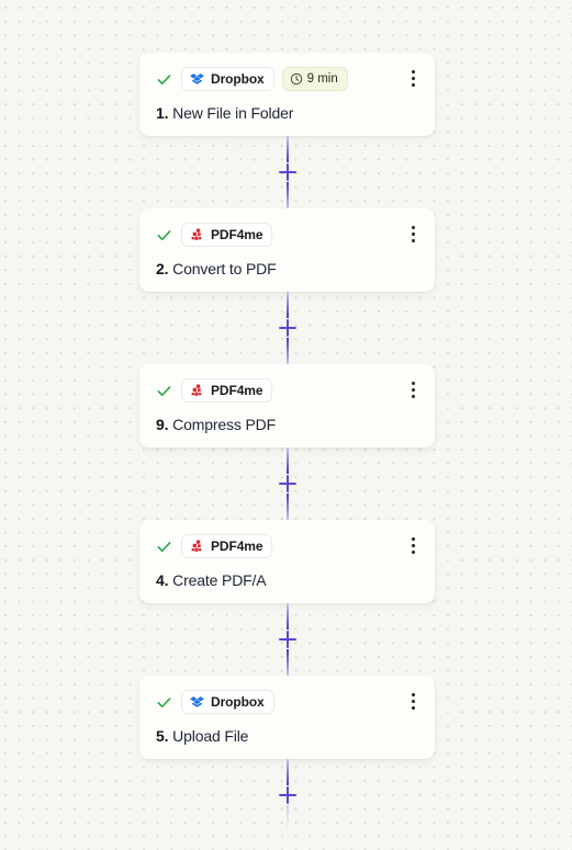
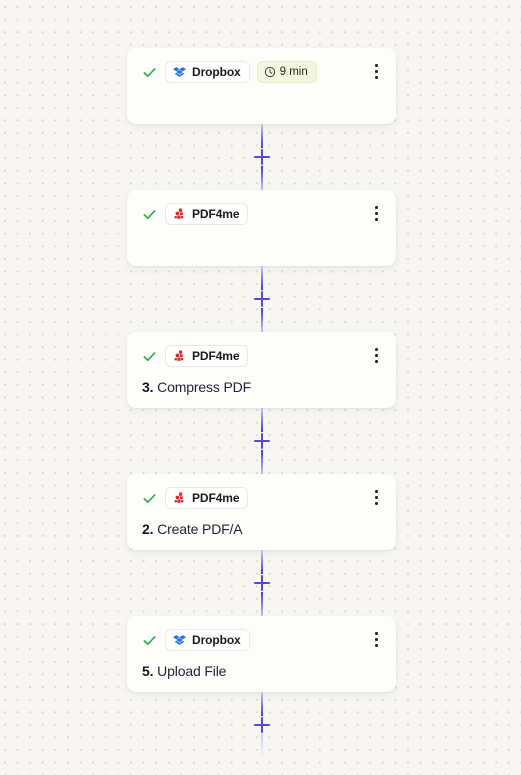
  Dropbox
  9 min
- 1. New File in Folder
  PDF4me
- 2. Convert to PDF
  PDF4me
- 9. Compress PDF
+ 3. Compress PDF
  PDF4me
- 4. Create PDF/A
+ 2. Create PDF/A
  Dropbox
  5. Upload File
